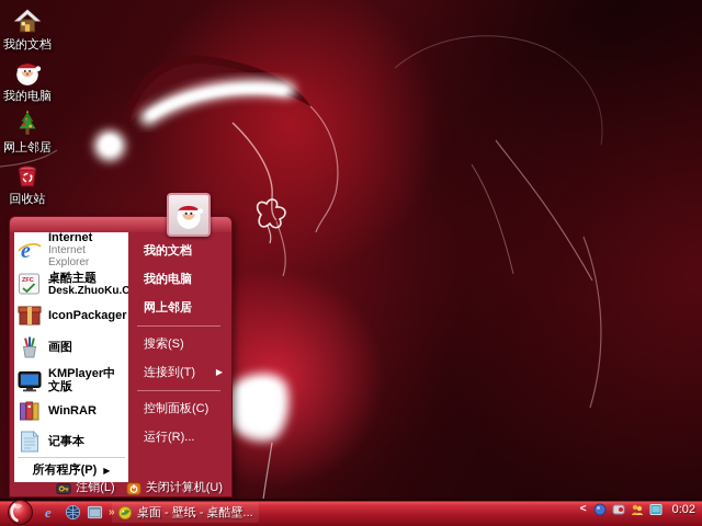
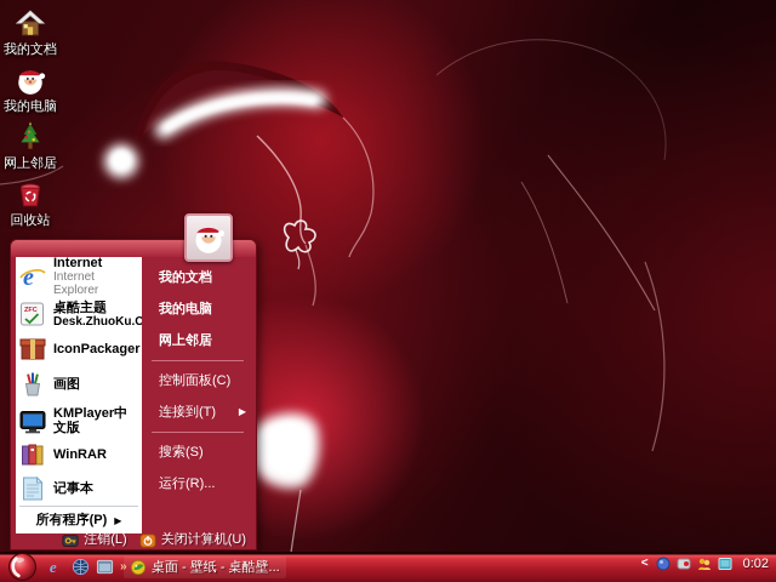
  我的文档
  我的电脑
  网上邻居
  回收站
  e
  Internet
  Internet Explorer
  桌酷主题
  Desk.ZhuoKu.C
  IconPackager
  画图
  KMPlayer中文版
  WinRAR
  记事本
  所有程序(P)
  ▶
  我的文档
  我的电脑
  网上邻居
- 搜索(S)
+ 控制面板(C)
  连接到(T)
  ▶
- 控制面板(C)
+ 搜索(S)
  运行(R)...
  注销(L)
  关闭计算机(U)
  e
  »
  桌面 - 壁纸 - 桌酷壁...
  <
  0:02
